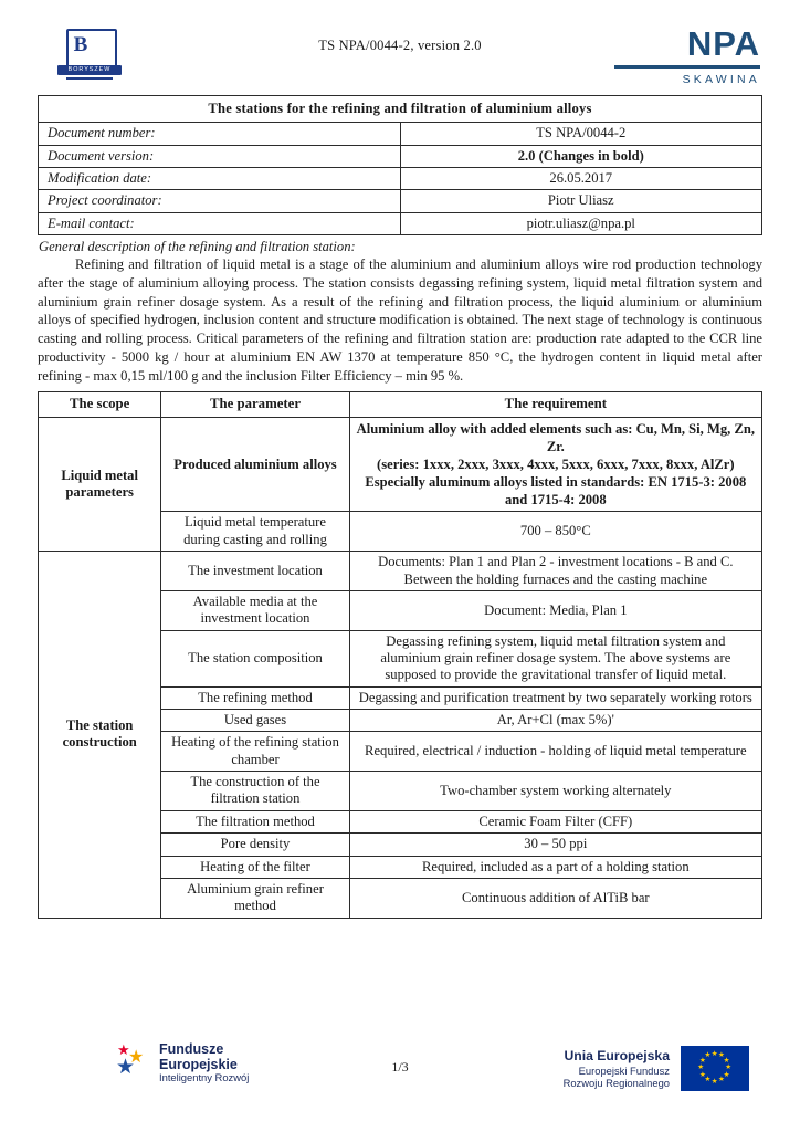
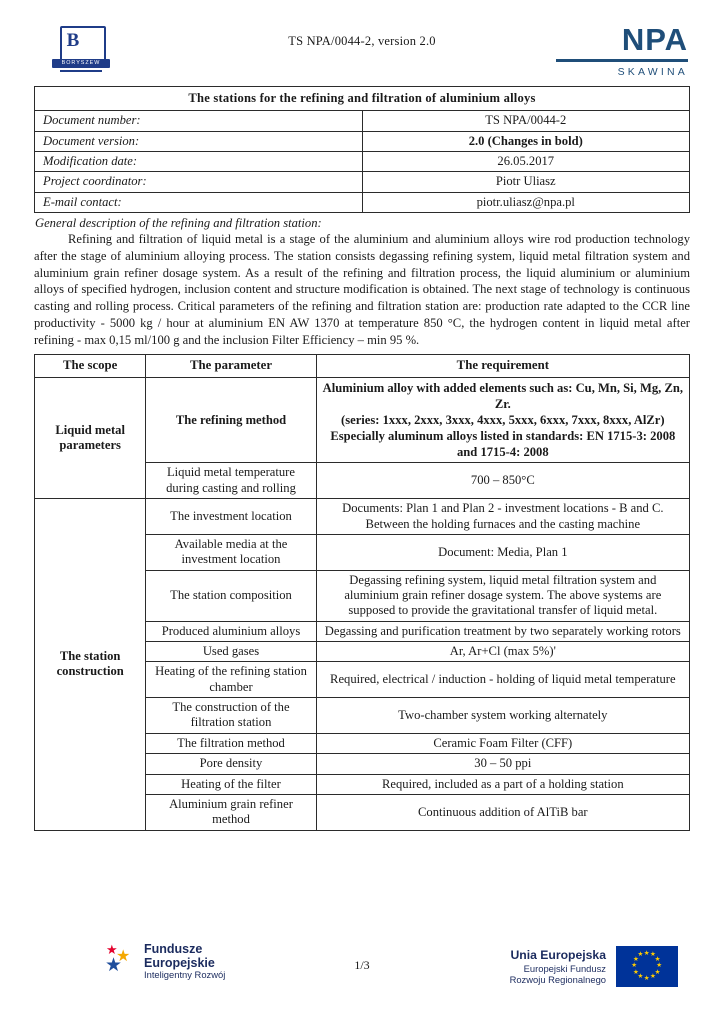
  B
  TS NPA/0044-2, version 2.0
  NPA
  SKAWINA
  The stations for the refining and filtration of aluminium alloys
  Document number:	TS NPA/0044-2
  Document version:	2.0 (Changes in bold)
  Modification date:	26.05.2017
  Project coordinator:	Piotr Uliasz
  E-mail contact:	piotr.uliasz@npa.pl
  General description of the refining and filtration station:
  Refining and filtration of liquid metal is a stage of the aluminium and aluminium alloys wire rod production technology after the stage of aluminium alloying process. The station consists degassing refining system, liquid metal filtration system and aluminium grain refiner dosage system. As a result of the refining and filtration process, the liquid aluminium or aluminium alloys of specified hydrogen, inclusion content and structure modification is obtained. The next stage of technology is continuous casting and rolling process. Critical parameters of the refining and filtration station are: production rate adapted to the CCR line productivity - 5000 kg / hour at aluminium EN AW 1370 at temperature 850 °C, the hydrogen content in liquid metal after refining - max 0,15 ml/100 g and the inclusion Filter Efficiency – min 95 %.
  The scope	The parameter	The requirement
- Liquid metal parameters	Produced aluminium alloys	Aluminium alloy with added elements such as: Cu, Mn, Si, Mg, Zn, Zr. (series: 1xxx, 2xxx, 3xxx, 4xxx, 5xxx, 6xxx, 7xxx, 8xxx, AlZr) Especially aluminum alloys listed in standards: EN 1715-3: 2008 and 1715-4: 2008
+ Liquid metal parameters	The refining method	Aluminium alloy with added elements such as: Cu, Mn, Si, Mg, Zn, Zr. (series: 1xxx, 2xxx, 3xxx, 4xxx, 5xxx, 6xxx, 7xxx, 8xxx, AlZr) Especially aluminum alloys listed in standards: EN 1715-3: 2008 and 1715-4: 2008
  Liquid metal temperature during casting and rolling	700 – 850°C
  The station construction	The investment location	Documents: Plan 1 and Plan 2 - investment locations - B and C. Between the holding furnaces and the casting machine
  Available media at the investment location	Document: Media, Plan 1
  The station composition	Degassing refining system, liquid metal filtration system and aluminium grain refiner dosage system. The above systems are supposed to provide the gravitational transfer of liquid metal.
- The refining method	Degassing and purification treatment by two separately working rotors
+ Produced aluminium alloys	Degassing and purification treatment by two separately working rotors
  Used gases	Ar, Ar+Cl (max 5%)'
  Heating of the refining station chamber	Required, electrical / induction - holding of liquid metal temperature
  The construction of the filtration station	Two-chamber system working alternately
  The filtration method	Ceramic Foam Filter (CFF)
  Pore density	30 – 50 ppi
  Heating of the filter	Required, included as a part of a holding station
  Aluminium grain refiner method	Continuous addition of AlTiB bar
  ★
  ★
  ★
  Fundusze
  Europejskie
  Inteligentny Rozwój
  1/3
  Unia Europejska
  Europejski Fundusz
  Rozwoju Regionalnego
